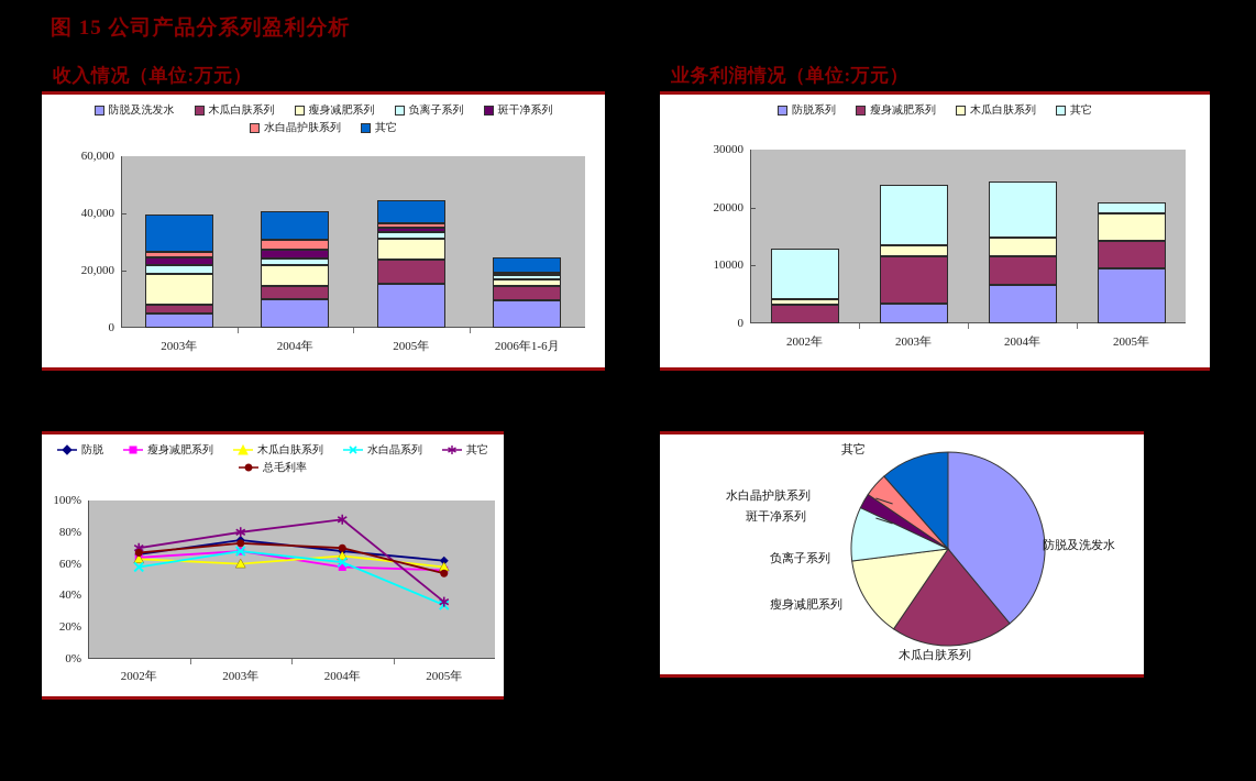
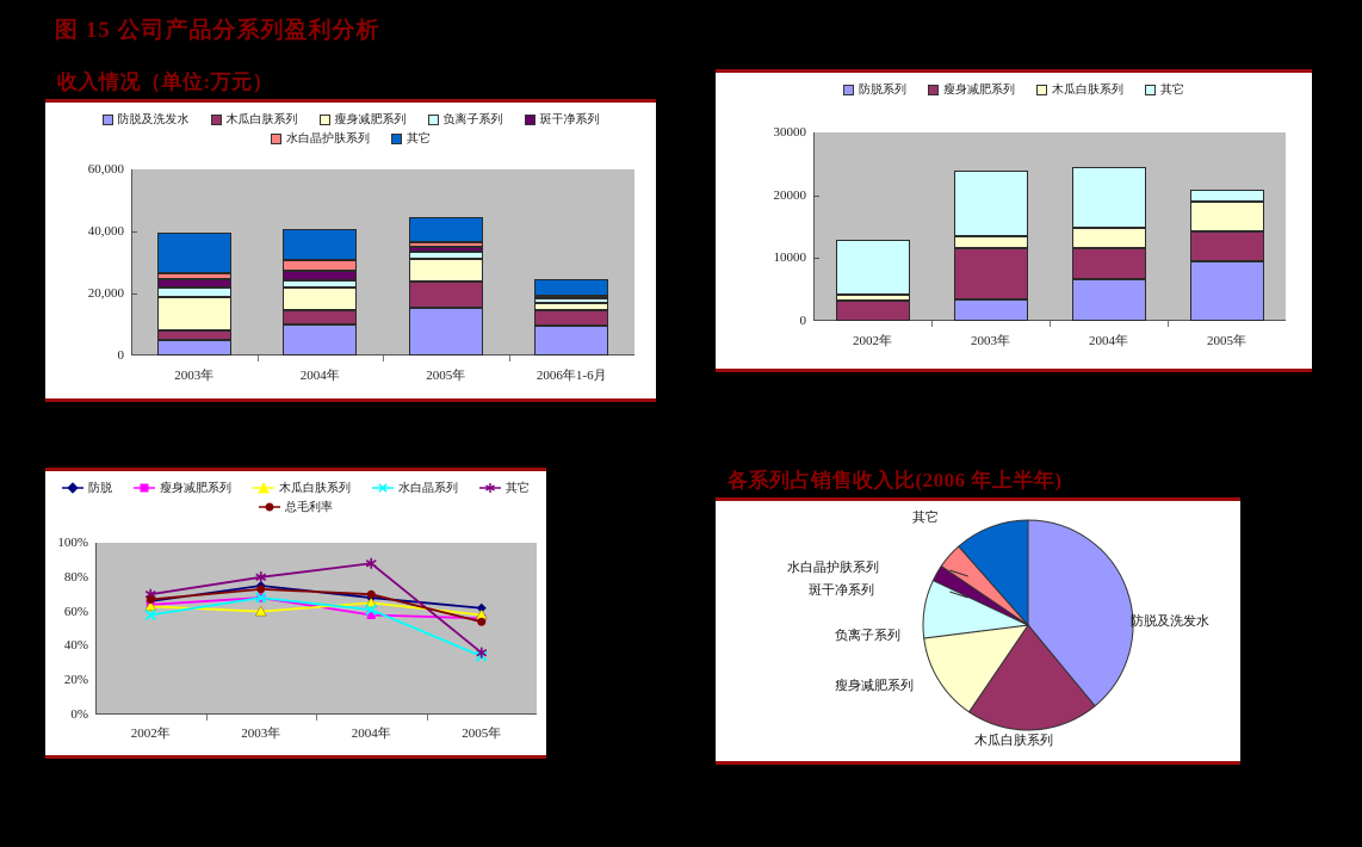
  图 15 公司产品分系列盈利分析
  收入情况（单位:万元）
  防脱及洗发水
  木瓜白肤系列
  瘦身减肥系列
  负离子系列
  斑干净系列
  水白晶护肤系列
  其它
  0
  20,000
  40,000
  60,000
  2003年
  2004年
  2005年
  2006年1-6月
- 业务利润情况（单位:万元）
  防脱系列
  瘦身减肥系列
  木瓜白肤系列
  其它
  0
  10000
  20000
  30000
  2002年
  2003年
  2004年
  2005年
  防脱
  瘦身减肥系列
  木瓜白肤系列
  水白晶系列
  其它
  总毛利率
  0%
  20%
  40%
  60%
  80%
  100%
  2002年
  2003年
  2004年
  2005年
+ 各系列占销售收入比(2006 年上半年)
  防脱及洗发水
  木瓜白肤系列
  瘦身减肥系列
  负离子系列
  斑干净系列
  水白晶护肤系列
  其它
